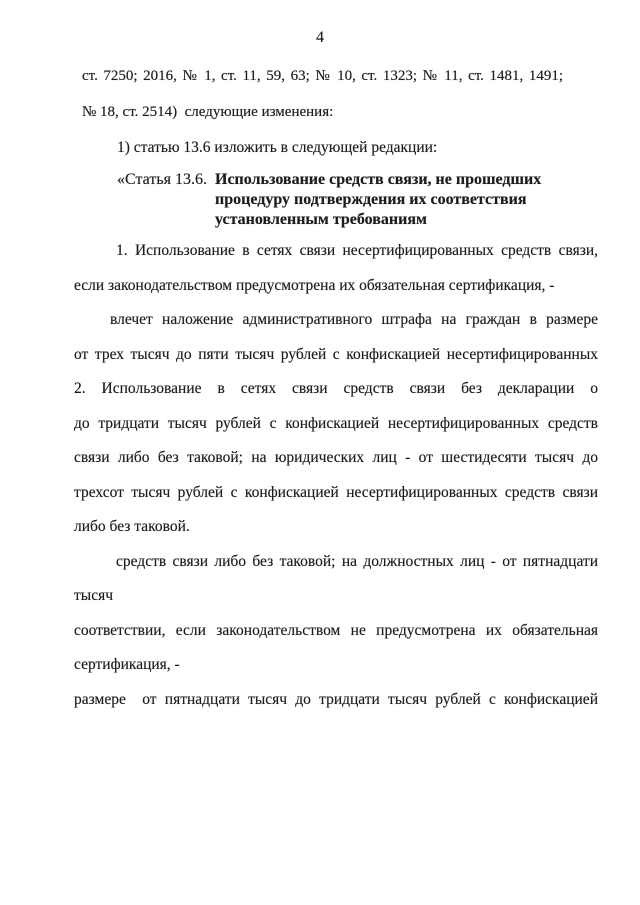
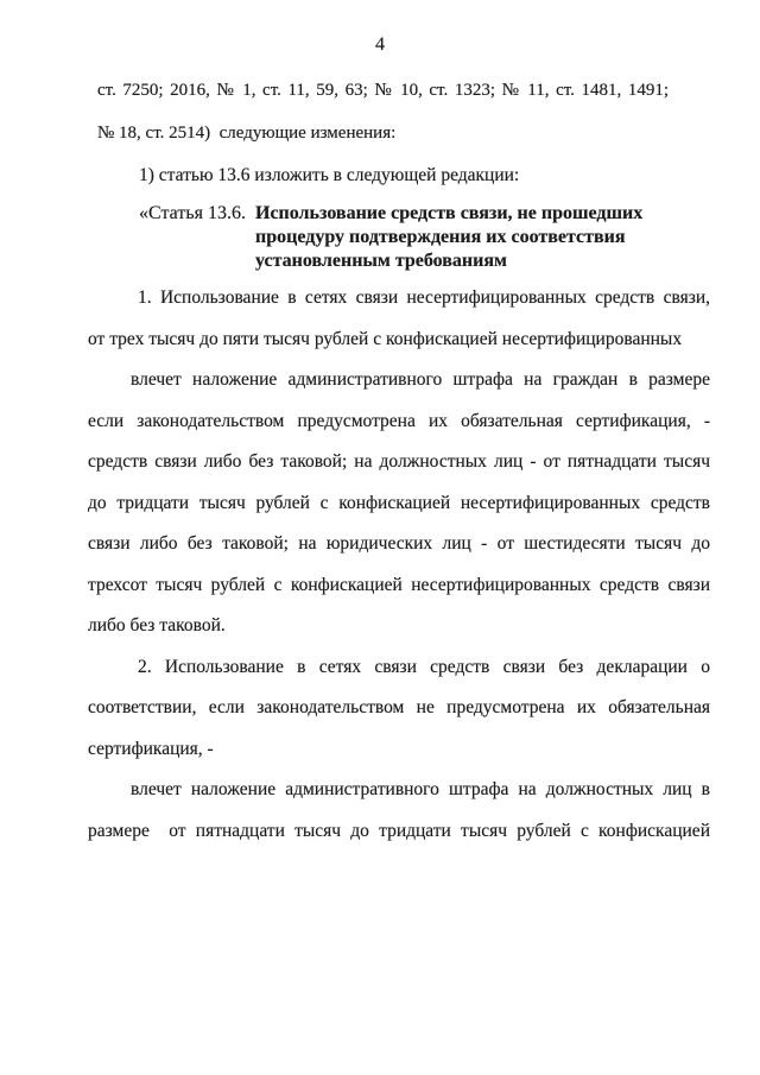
  4
  ст. 7250; 2016, № 1, ст. 11, 59, 63; № 10, ст. 1323; № 11, ст. 1481, 1491;
  № 18, ст. 2514) следующие изменения:
  1) статью 13.6 изложить в следующей редакции:
  «Статья 13.6.
  Использование средств связи, не прошедших
  процедуру подтверждения их соответствия
  установленным требованиям
  1. Использование в сетях связи несертифицированных средств связи,
- если законодательством предусмотрена их обязательная сертификация, -
+ от трех тысяч до пяти тысяч рублей с конфискацией несертифицированных
  влечет наложение административного штрафа на граждан в размере
- от трех тысяч до пяти тысяч рублей с конфискацией несертифицированных
+ если законодательством предусмотрена их обязательная сертификация, -
- 2. Использование в сетях связи средств связи без декларации о
+ средств связи либо без таковой; на должностных лиц - от пятнадцати тысяч
  до тридцати тысяч рублей с конфискацией несертифицированных средств
  связи либо без таковой; на юридических лиц - от шестидесяти тысяч до
  трехсот тысяч рублей с конфискацией несертифицированных средств связи
  либо без таковой.
- средств связи либо без таковой; на должностных лиц - от пятнадцати тысяч
+ 2. Использование в сетях связи средств связи без декларации о
  соответствии, если законодательством не предусмотрена их обязательная
  сертификация, -
+ влечет наложение административного штрафа на должностных лиц в
  размере от пятнадцати тысяч до тридцати тысяч рублей с конфискацией
